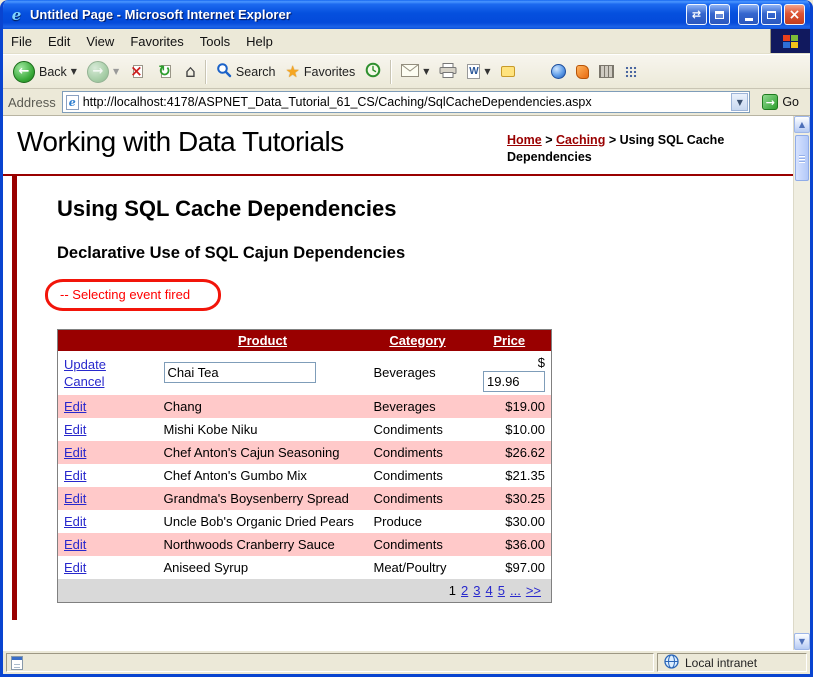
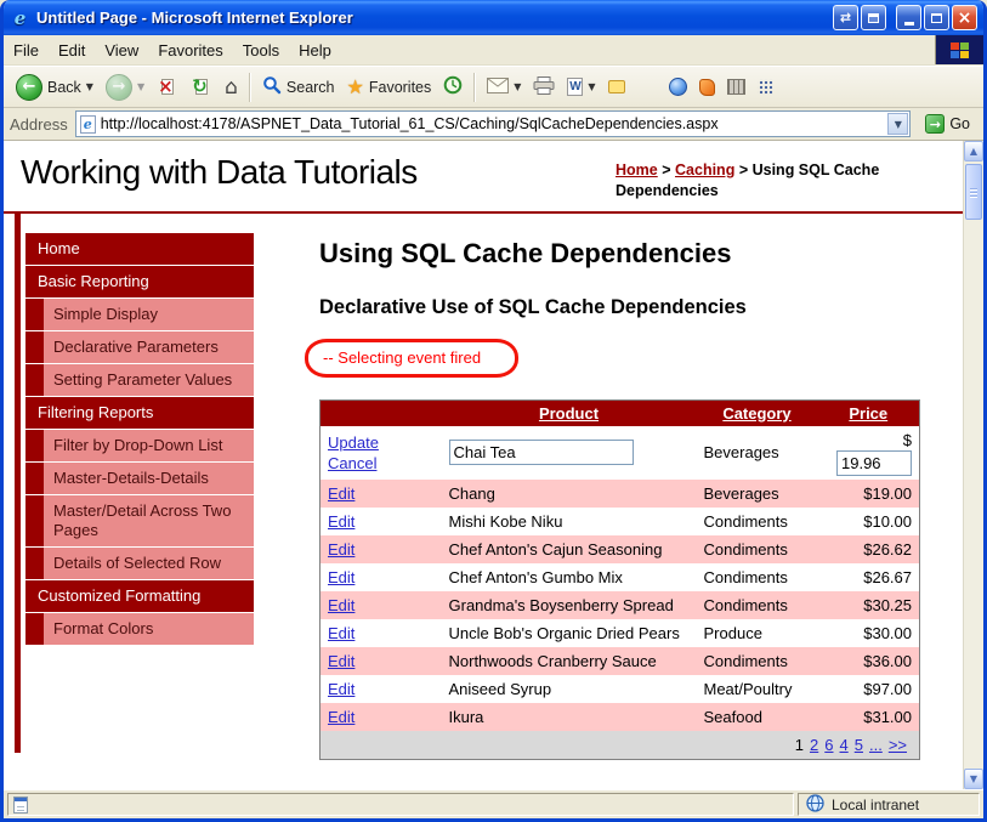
  e
  Untitled Page - Microsoft Internet Explorer
  ⇄
  ×
  File
  Edit
  View
  Favorites
  Tools
  Help
  ←
  Back
  ▼
  →
  ▼
  ×
  ↻
  ⌂
  Search
  ★
  Favorites
  ▼
  W
  ▼
  Address
  e
  http://localhost:4178/ASPNET_Data_Tutorial_61_CS/Caching/SqlCacheDependencies.aspx
  ▼
  →
  Go
  Working with Data Tutorials
  Home > Caching > Using SQL Cache Dependencies
+ Home
+ Basic Reporting
+ Simple Display
+ Declarative Parameters
+ Setting Parameter Values
+ Filtering Reports
+ Filter by Drop-Down List
+ Master-Details-Details
+ Master/Detail Across Two Pages
+ Details of Selected Row
+ Customized Formatting
+ Format Colors
  Using SQL Cache Dependencies
- Declarative Use of SQL Cajun Dependencies
+ Declarative Use of SQL Cache Dependencies
  -- Selecting event fired
  	Product	Category	Price
  Update Cancel	Chai Tea	Beverages	$ 19.96
  Edit	Chang	Beverages	$19.00
  Edit	Mishi Kobe Niku	Condiments	$10.00
  Edit	Chef Anton's Cajun Seasoning	Condiments	$26.62
- Edit	Chef Anton's Gumbo Mix	Condiments	$21.35
+ Edit	Chef Anton's Gumbo Mix	Condiments	$26.67
  Edit	Grandma's Boysenberry Spread	Condiments	$30.25
  Edit	Uncle Bob's Organic Dried Pears	Produce	$30.00
  Edit	Northwoods Cranberry Sauce	Condiments	$36.00
  Edit	Aniseed Syrup	Meat/Poultry	$97.00
+ Edit	Ikura	Seafood	$31.00
- 1 2 3 4 5 ... >>
+ 1 2 6 4 5 ... >>
  ▲
  ▼
  Local intranet
